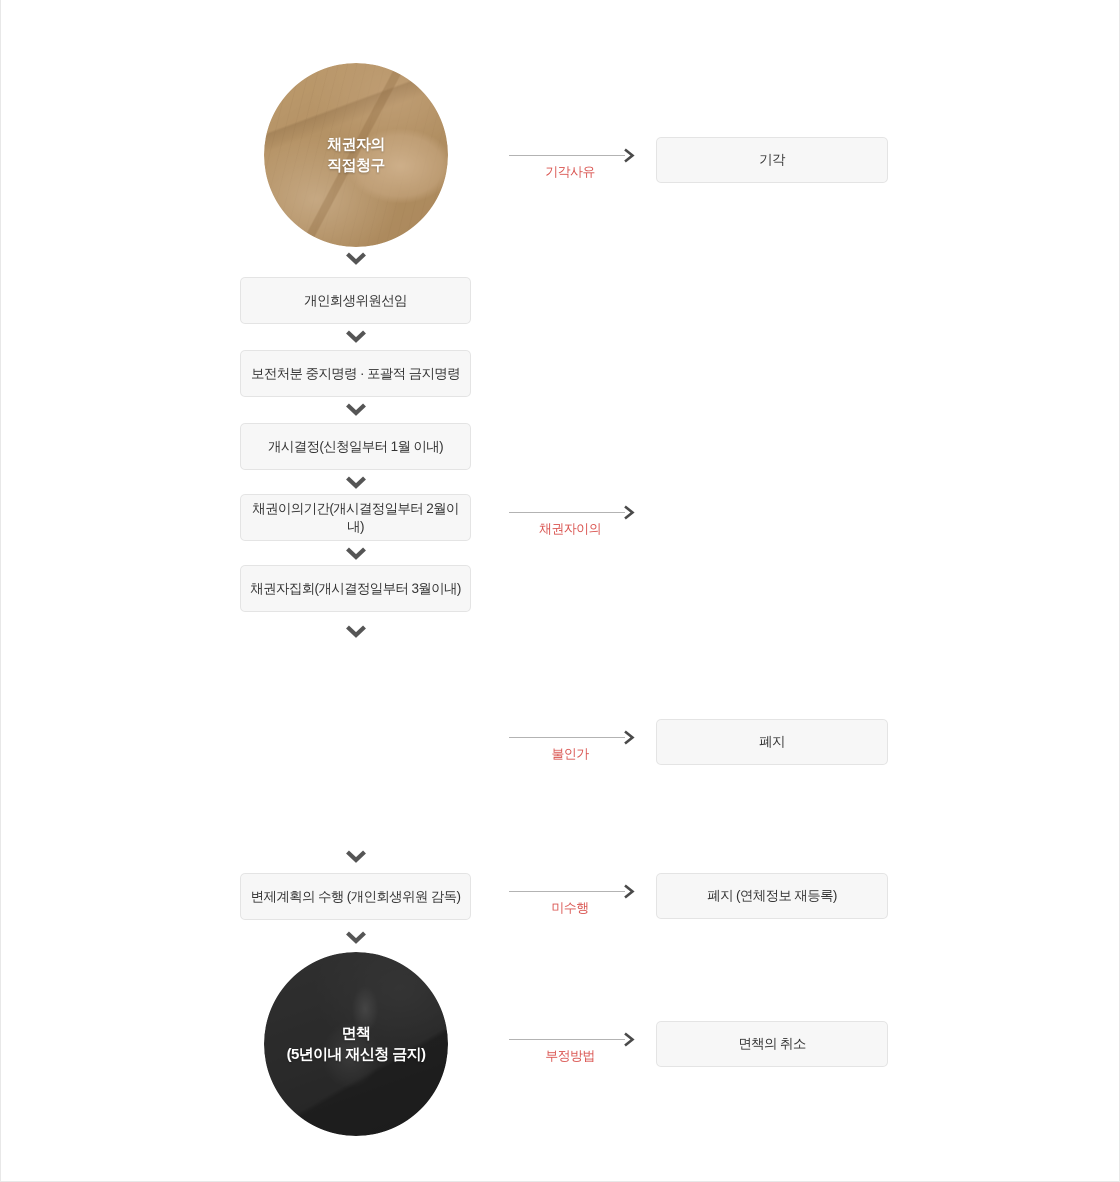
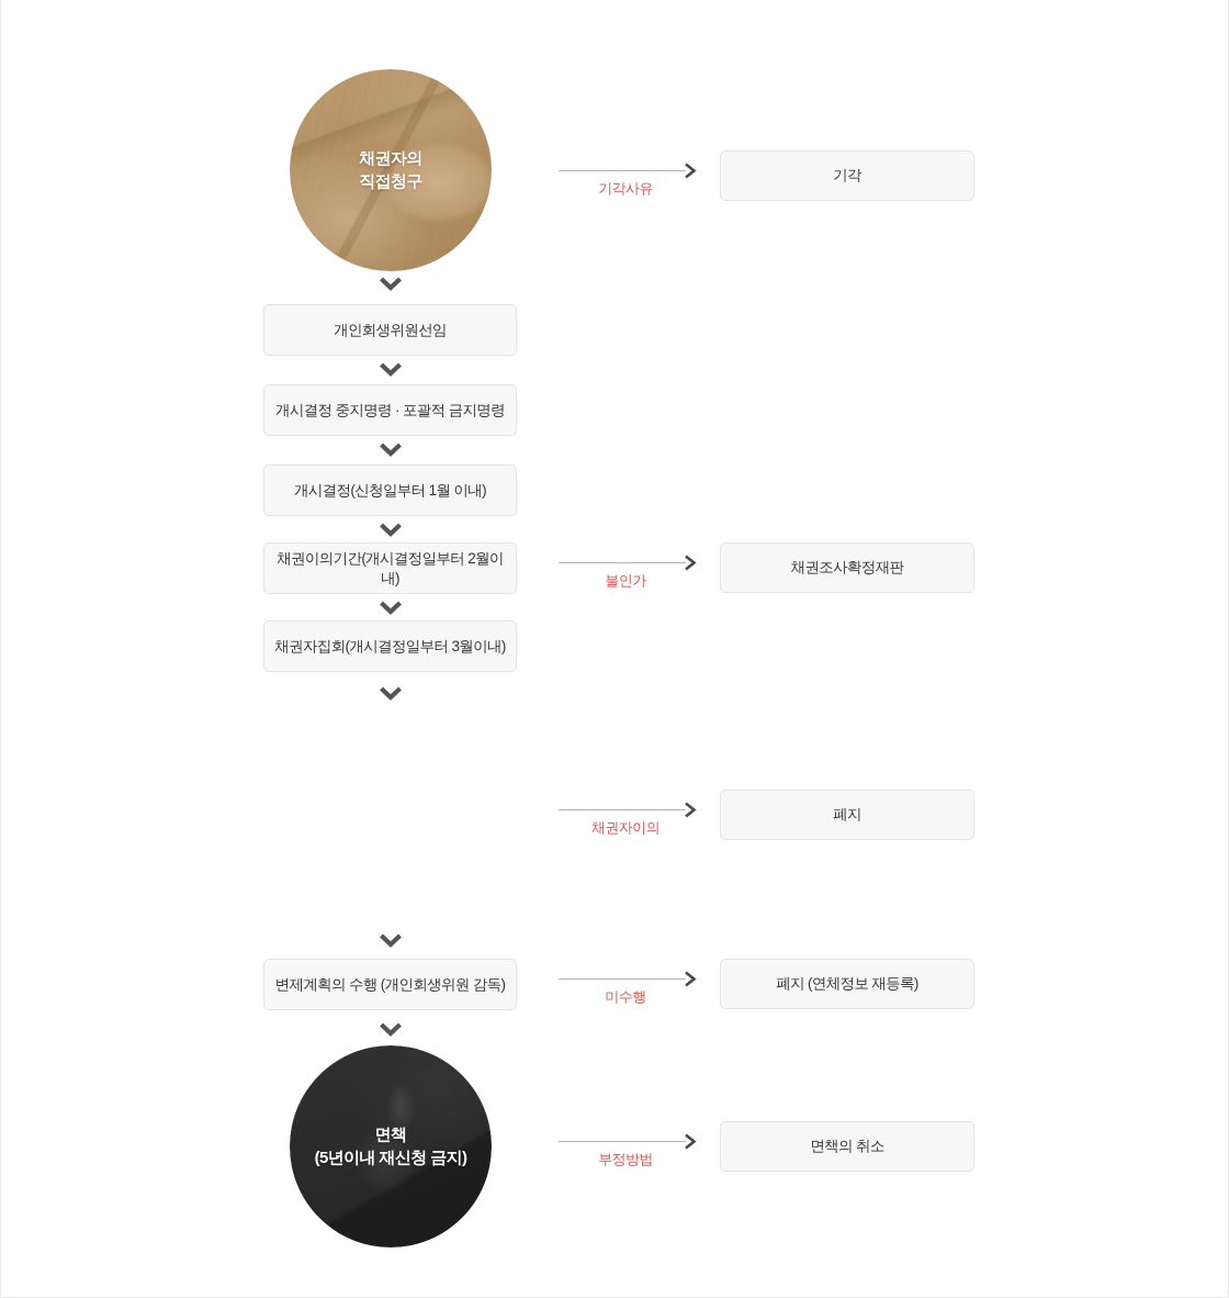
  채권자의
  직접청구
  기각사유
  기각
  개인회생위원선임
- 보전처분 중지명령 · 포괄적 금지명령
+ 개시결정 중지명령 · 포괄적 금지명령
  개시결정(신청일부터 1월 이내)
  채권이의기간(개시결정일부터 2월이내)
- 채권자이의
+ 불인가
+ 채권조사확정재판
  채권자집회(개시결정일부터 3월이내)
- 불인가
+ 채권자이의
  폐지
  변제계획의 수행 (개인회생위원 감독)
  미수행
  폐지 (연체정보 재등록)
  면책
  (5년이내 재신청 금지)
  부정방법
  면책의 취소
